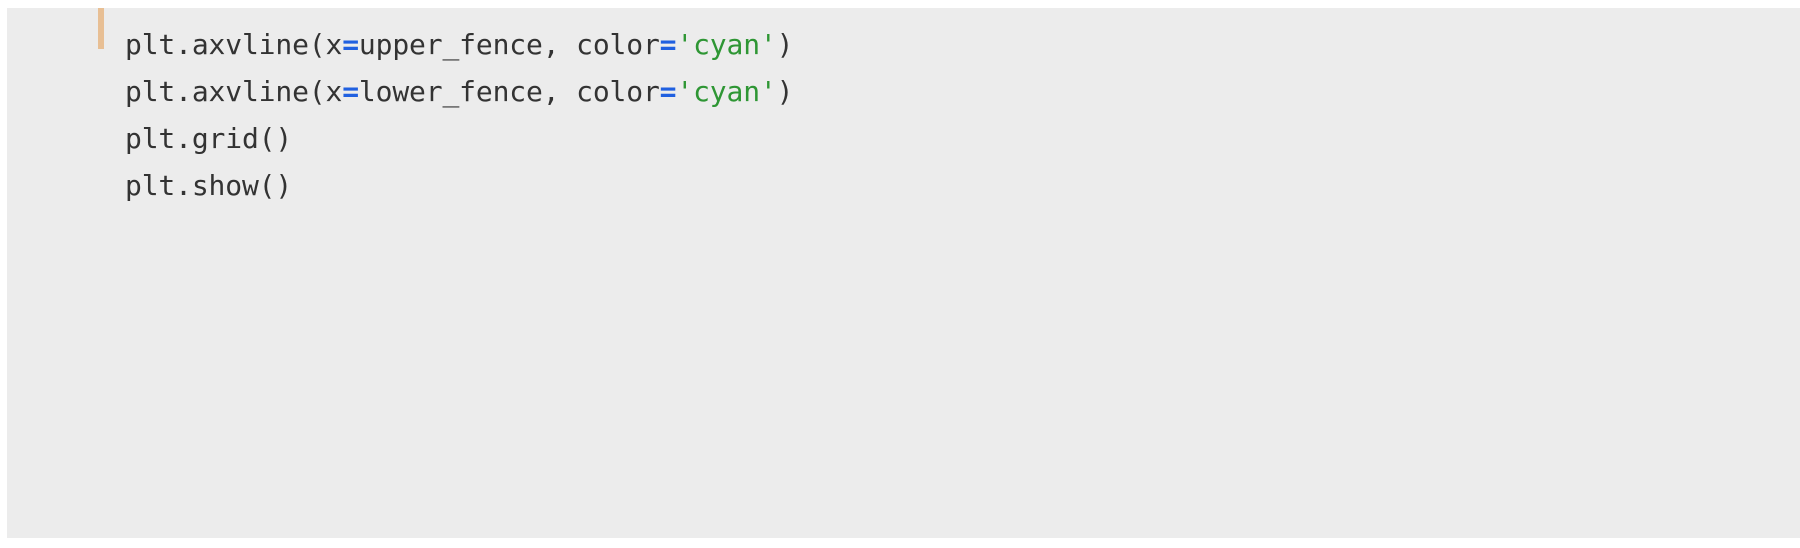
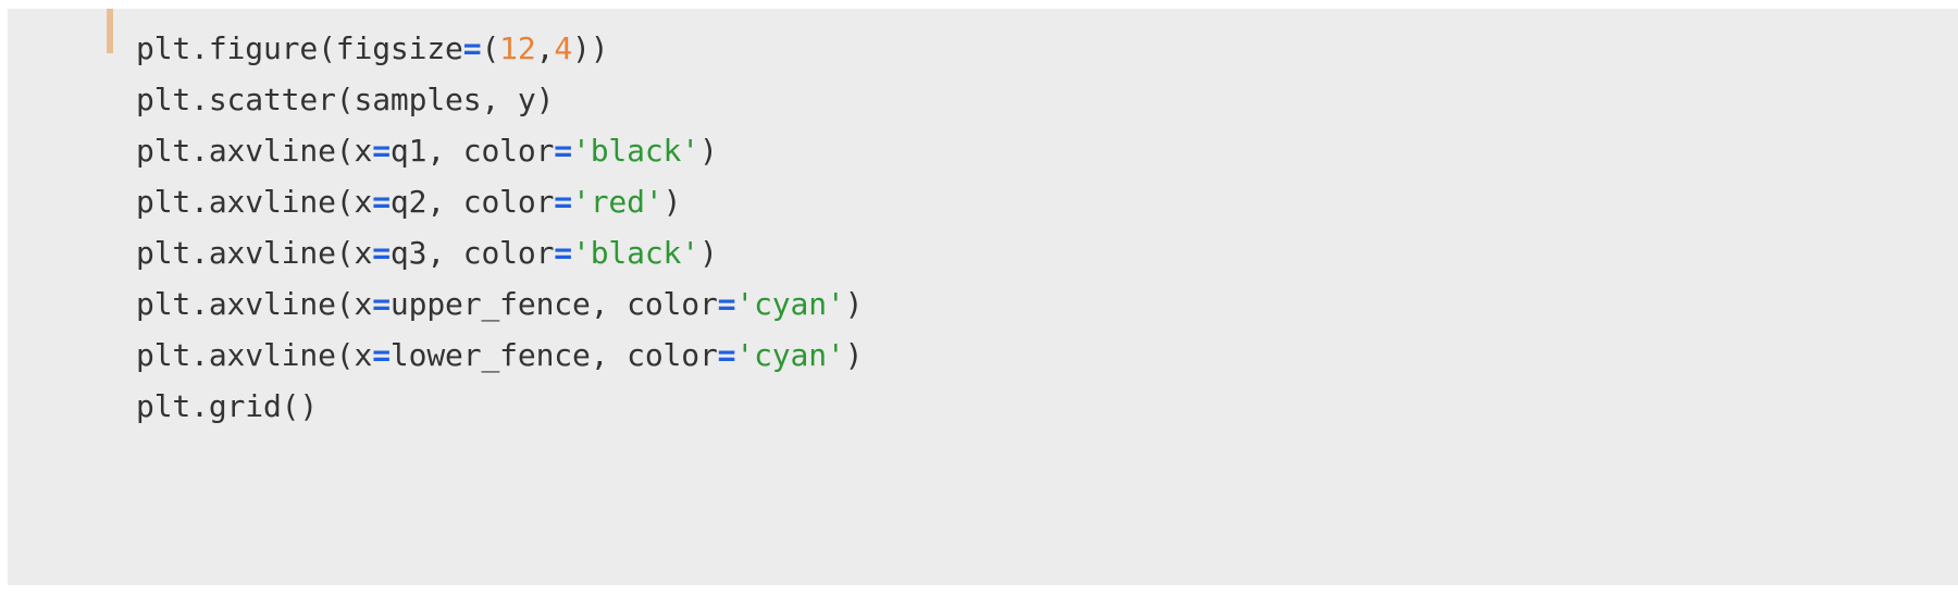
+ plt.figure(figsize=(12,4))
+ plt.scatter(samples, y)
+ plt.axvline(x=q1, color='black')
+ plt.axvline(x=q2, color='red')
+ plt.axvline(x=q3, color='black')
  plt.axvline(x=upper_fence, color='cyan')
  plt.axvline(x=lower_fence, color='cyan')
  plt.grid()
- plt.show()
